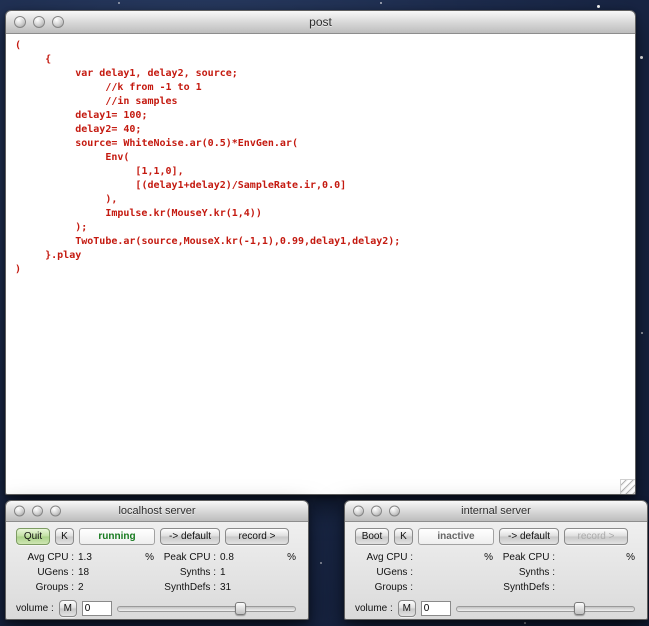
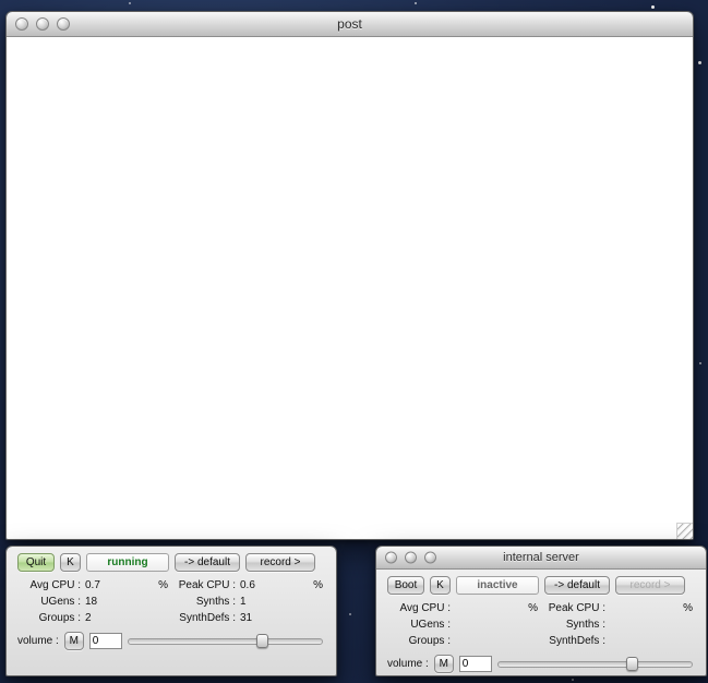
  post
- (
- {
- var delay1, delay2, source;
- //k from -1 to 1
- //in samples
- delay1= 100;
- delay2= 40;
- source= WhiteNoise.ar(0.5)*EnvGen.ar(
- Env(
- [1,1,0],
- [(delay1+delay2)/SampleRate.ir,0.0]
- ),
- Impulse.kr(MouseY.kr(1,4))
- );
- TwoTube.ar(source,MouseX.kr(-1,1),0.99,delay1,delay2);
- }.play
- )
- localhost server
  Quit
  K
  running
  -> default
  record >
  Avg CPU :
- 1.3
+ 0.7
  %
  Peak CPU :
- 0.8
+ 0.6
  %
  UGens :
  18
  Synths :
  1
  Groups :
  2
  SynthDefs :
  31
  volume :
  M
  0
  internal server
  Boot
  K
  inactive
  -> default
  record >
  Avg CPU :
  %
  Peak CPU :
  %
  UGens :
  Synths :
  Groups :
  SynthDefs :
  volume :
  M
  0
